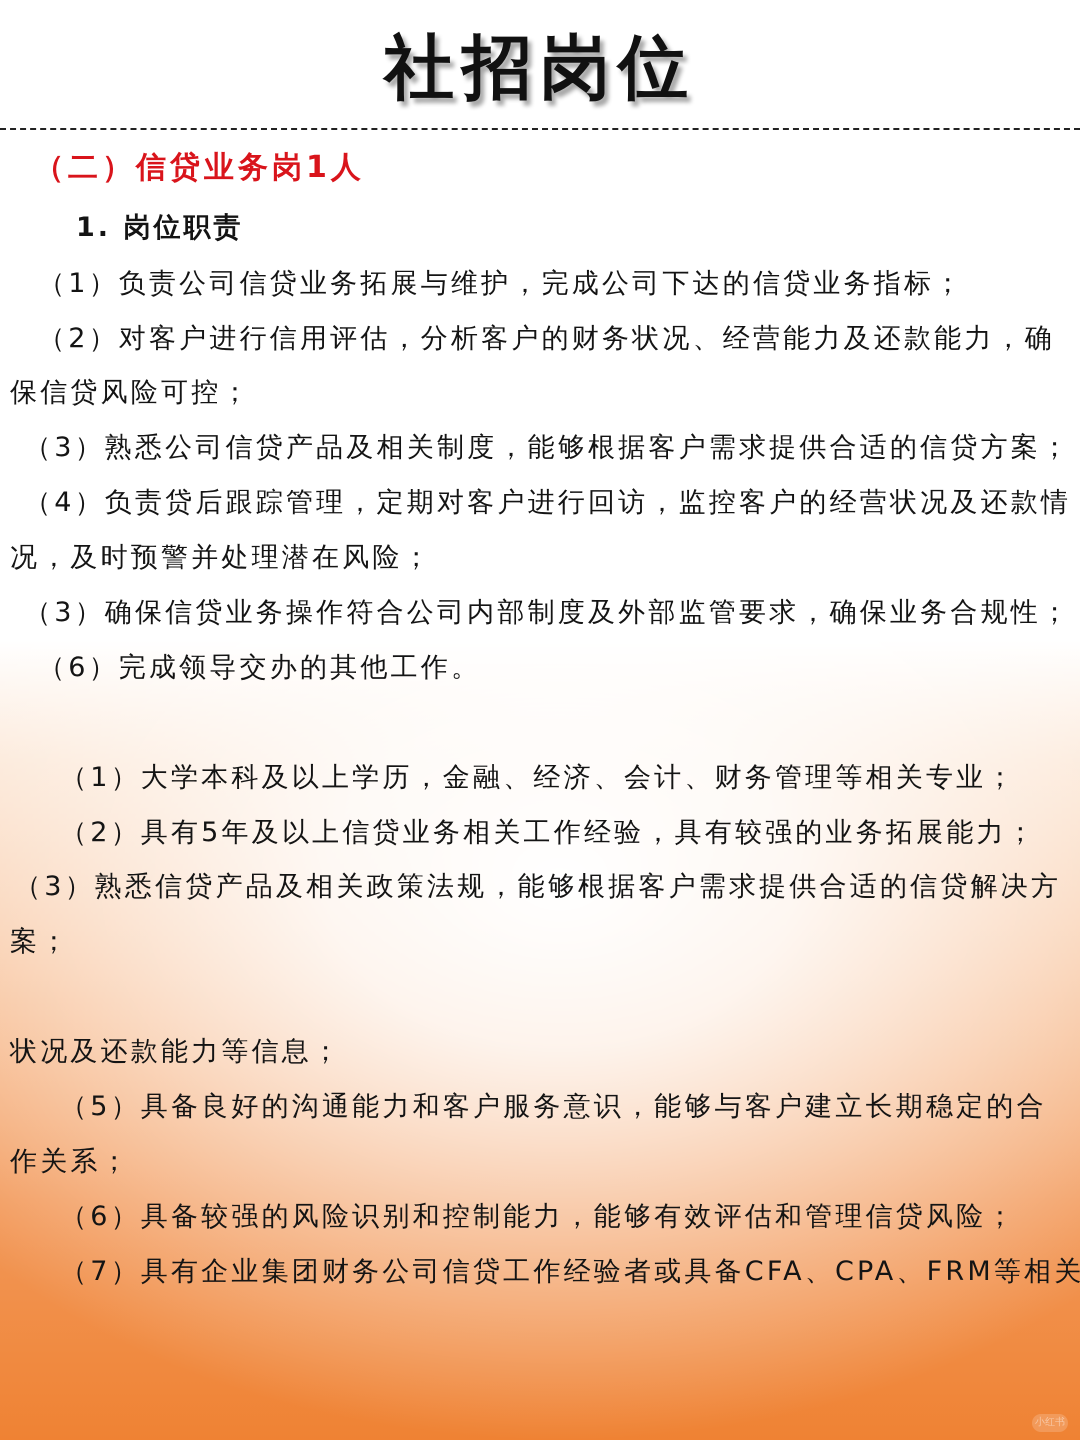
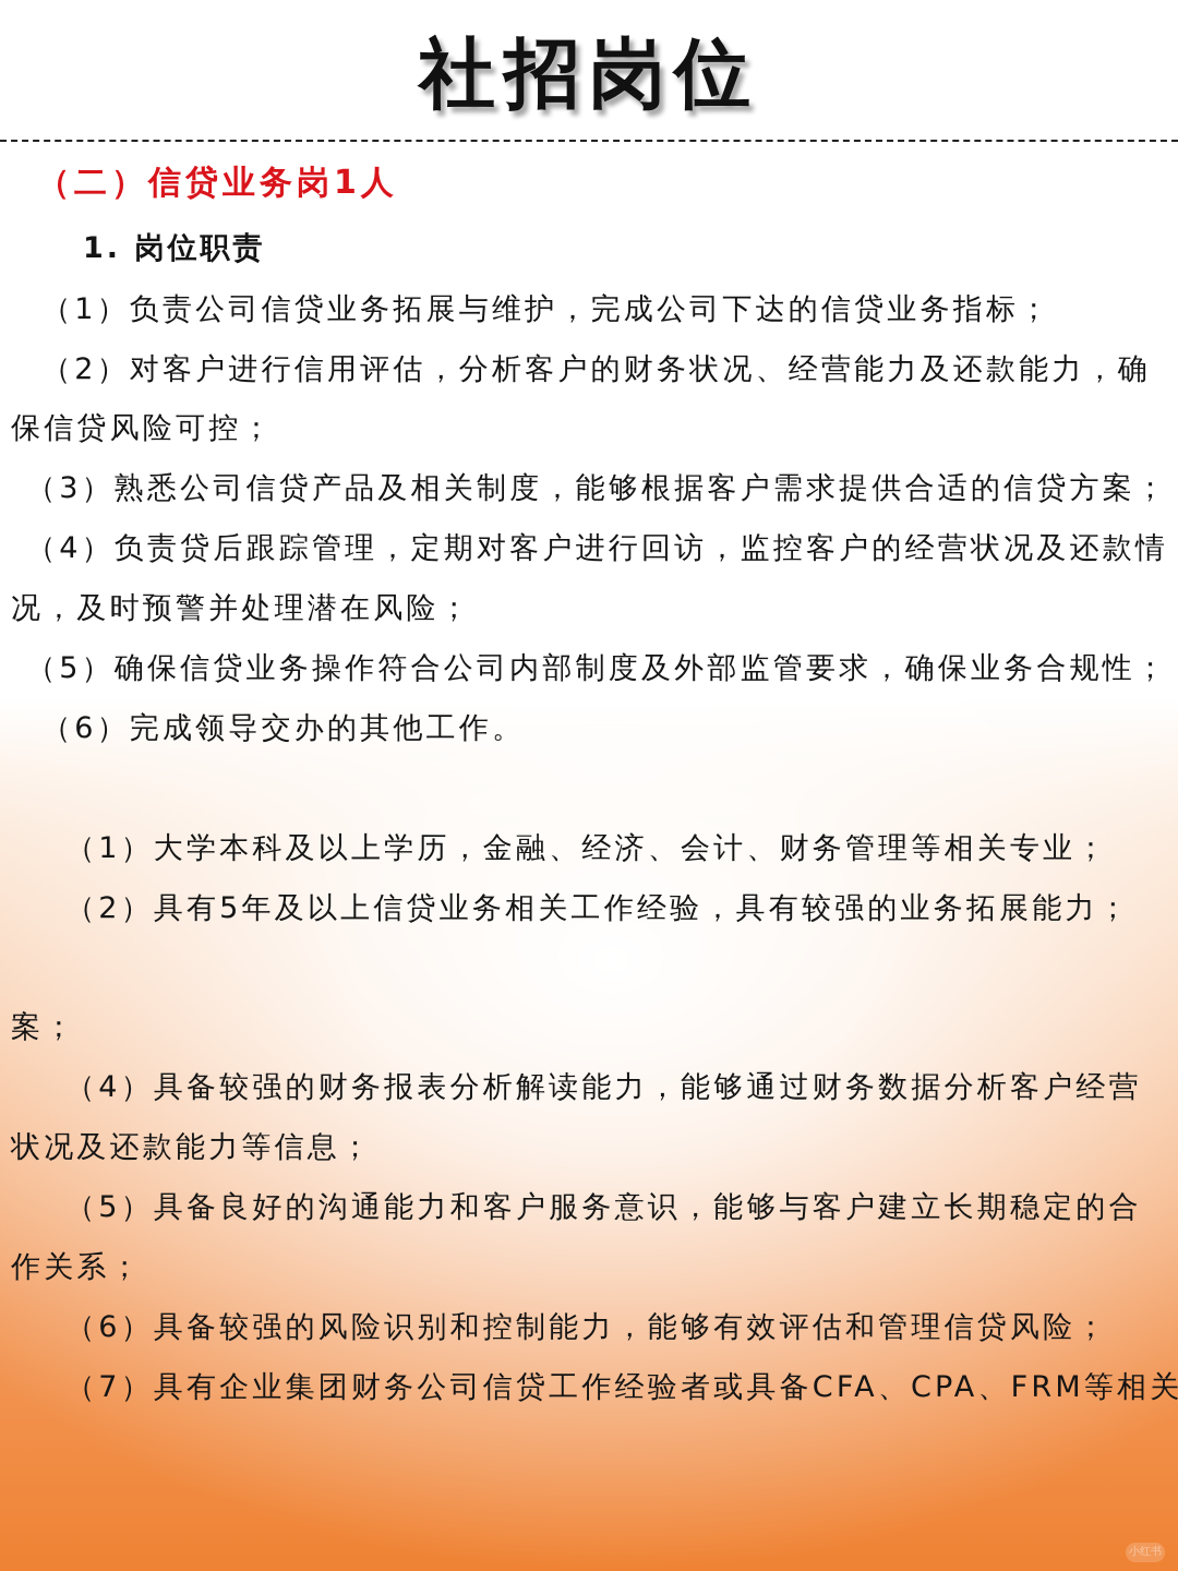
  社招岗位
  （二）信贷业务岗1人
  1. 岗位职责
  （1）负责公司信贷业务拓展与维护，完成公司下达的信贷业务指标；
  （2）对客户进行信用评估，分析客户的财务状况、经营能力及还款能力，确
  保信贷风险可控；
  （3）熟悉公司信贷产品及相关制度，能够根据客户需求提供合适的信贷方案；
  （4）负责贷后跟踪管理，定期对客户进行回访，监控客户的经营状况及还款情
  况，及时预警并处理潜在风险；
- （3）确保信贷业务操作符合公司内部制度及外部监管要求，确保业务合规性；
+ （5）确保信贷业务操作符合公司内部制度及外部监管要求，确保业务合规性；
  （6）完成领导交办的其他工作。
  （1）大学本科及以上学历，金融、经济、会计、财务管理等相关专业；
  （2）具有5年及以上信贷业务相关工作经验，具有较强的业务拓展能力；
- （3）熟悉信贷产品及相关政策法规，能够根据客户需求提供合适的信贷解决方
  案；
+ （4）具备较强的财务报表分析解读能力，能够通过财务数据分析客户经营
  状况及还款能力等信息；
  （5）具备良好的沟通能力和客户服务意识，能够与客户建立长期稳定的合
  作关系；
  （6）具备较强的风险识别和控制能力，能够有效评估和管理信贷风险；
  （7）具有企业集团财务公司信贷工作经验者或具备CFA、CPA、FRM等相关
  小红书
